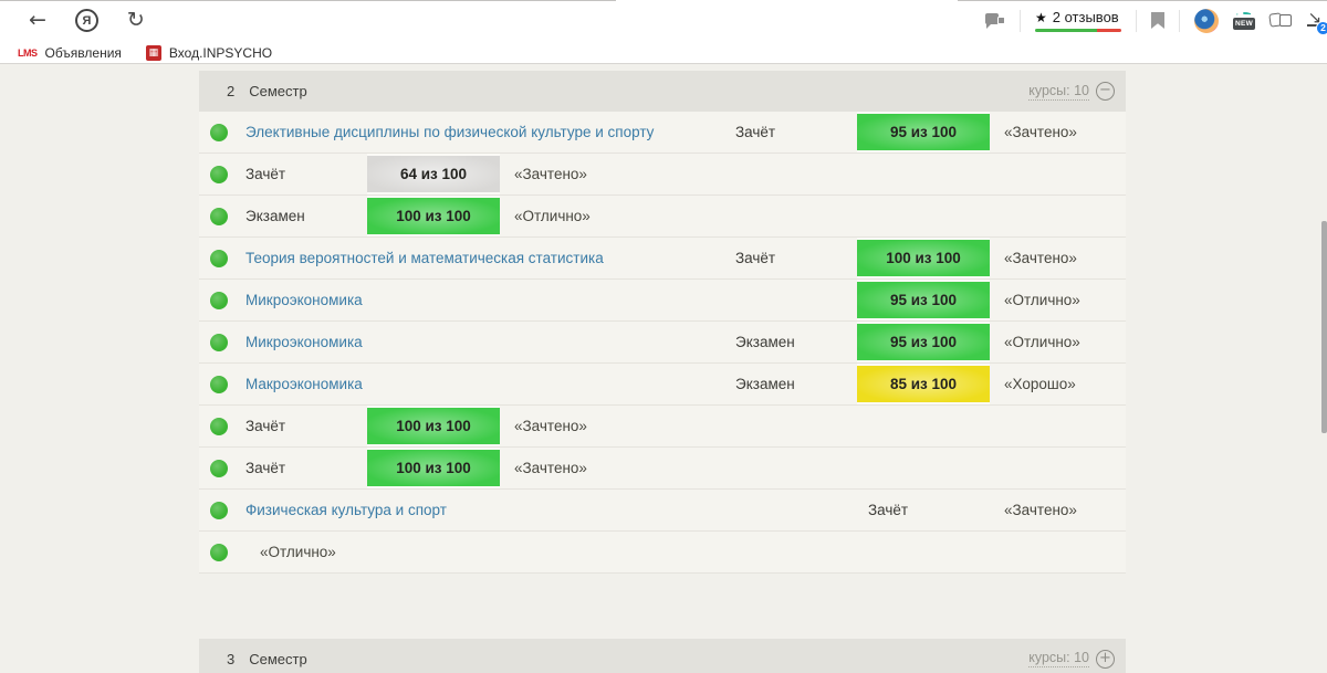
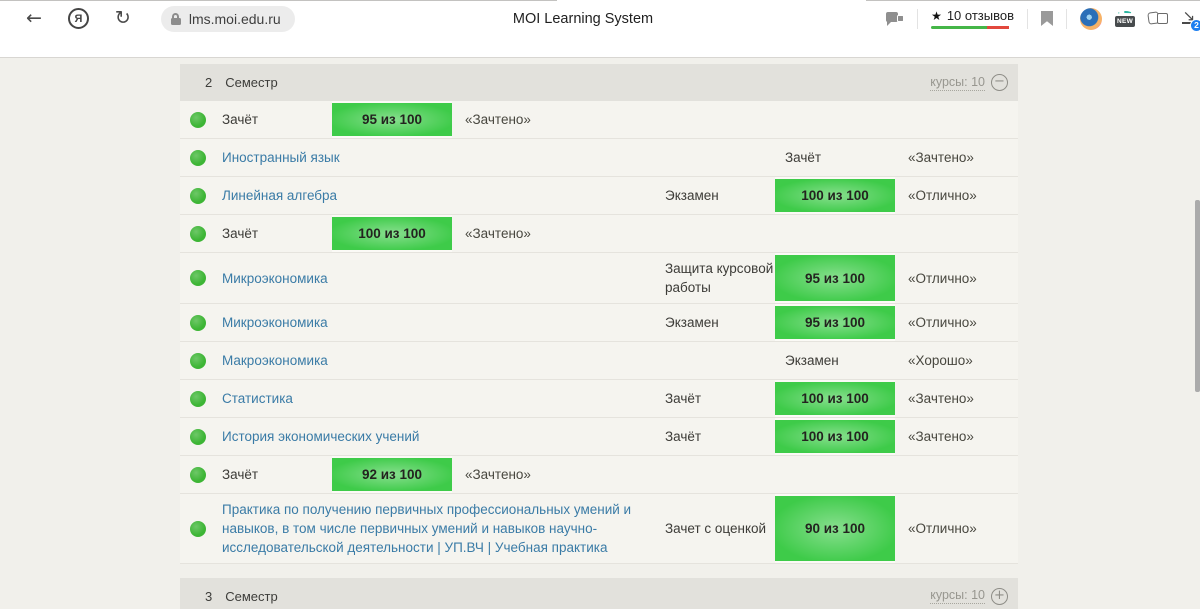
  ←
  Я
  ↻
+ lms.moi.edu.ru
+ MOI Learning System
  ★
- 2 отзывов
+ 10 отзывов
  2
- LMS
- Объявления
- ▦
- Вход.INPSYCHO
  2
  Семестр
  курсы: 10
  −
- Элективные дисциплины по физической культуре и спорту
  Зачёт
  95 из 100
  «Зачтено»
+ Иностранный язык
  Зачёт
- 64 из 100
  «Зачтено»
+ Линейная алгебра
  Экзамен
  100 из 100
  «Отлично»
- Теория вероятностей и математическая статистика
  Зачёт
  100 из 100
  «Зачтено»
  Микроэкономика
+ Защита курсовой работы
  95 из 100
  «Отлично»
  Микроэкономика
  Экзамен
  95 из 100
  «Отлично»
  Макроэкономика
  Экзамен
- 85 из 100
  «Хорошо»
+ Статистика
  Зачёт
  100 из 100
  «Зачтено»
+ История экономических учений
  Зачёт
  100 из 100
  «Зачтено»
- Физическая культура и спорт
  Зачёт
+ 92 из 100
  «Зачтено»
+ Практика по получению первичных профессиональных умений и навыков, в том числе первичных умений и навыков научно-исследовательской деятельности | УП.ВЧ | Учебная практика
+ Зачет с оценкой
+ 90 из 100
  «Отлично»
  3
  Семестр
  курсы: 10
  +
